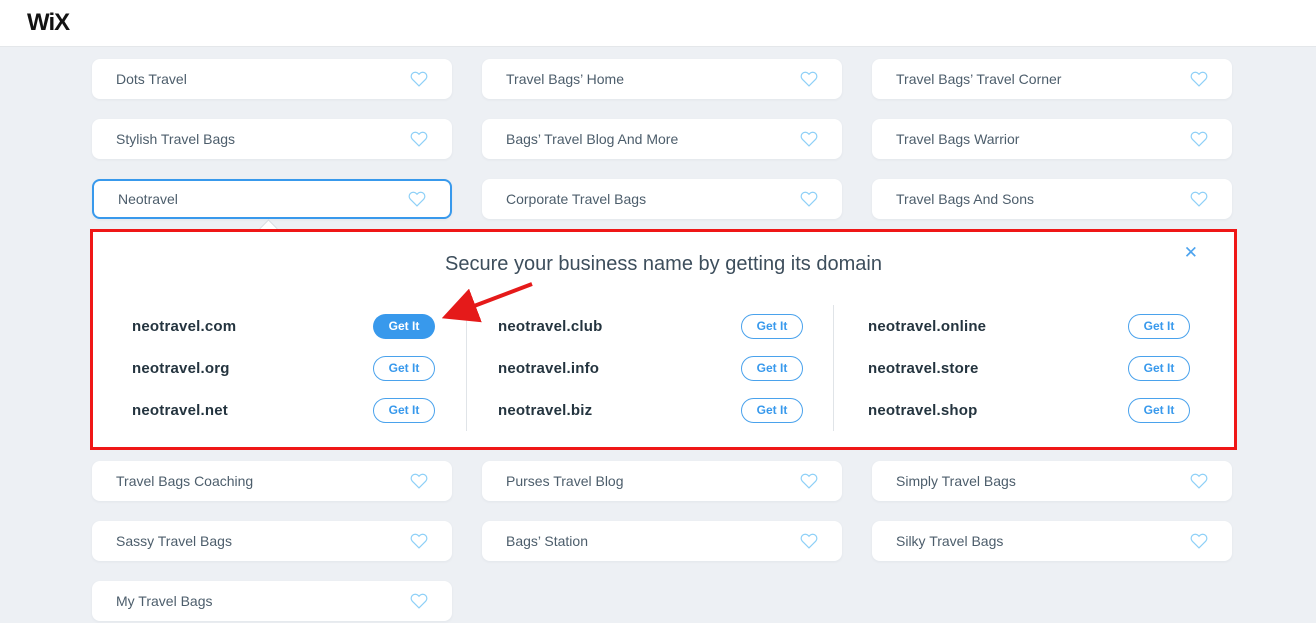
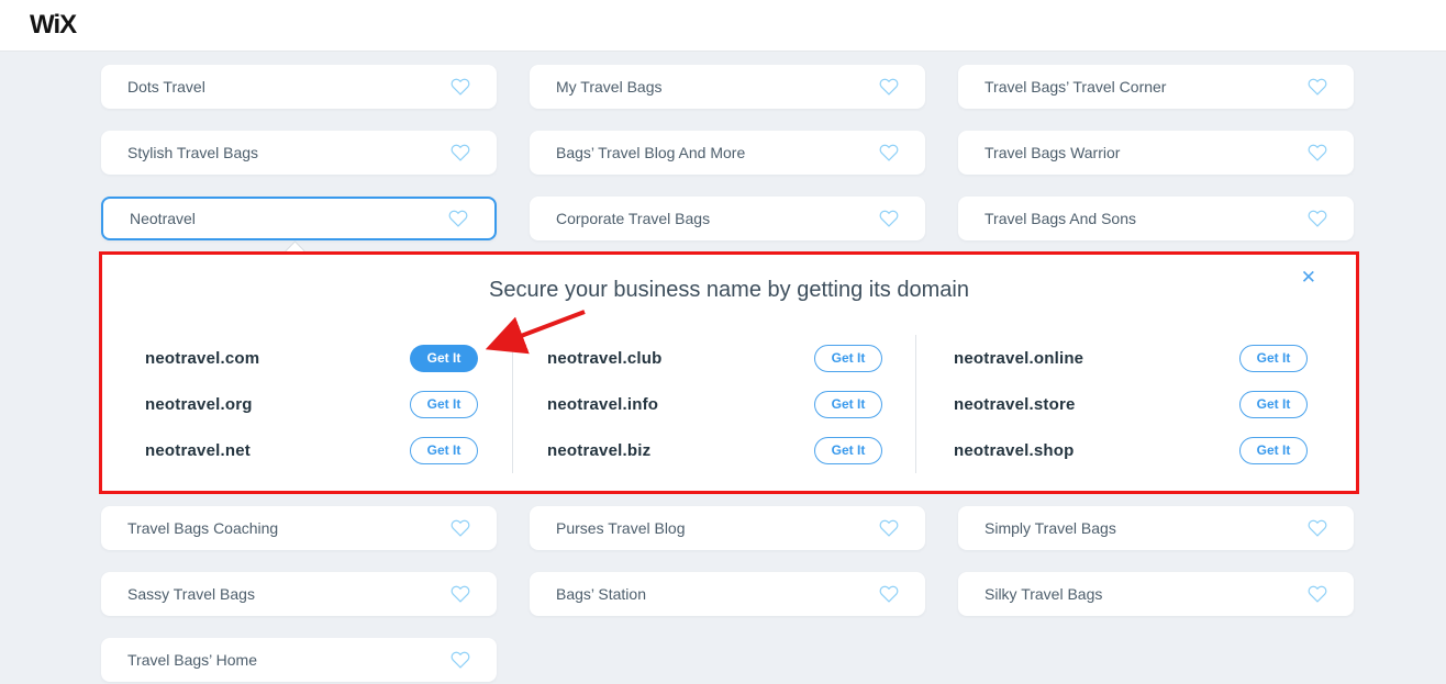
  WiX
  Dots Travel
- Travel Bags’ Home
+ My Travel Bags
  Travel Bags’ Travel Corner
  Stylish Travel Bags
  Bags’ Travel Blog And More
  Travel Bags Warrior
  Neotravel
  Corporate Travel Bags
  Travel Bags And Sons
  Secure your business name by getting its domain
  ✕
  neotravel.com
  Get It
  neotravel.org
  Get It
  neotravel.net
  Get It
  neotravel.club
  Get It
  neotravel.info
  Get It
  neotravel.biz
  Get It
  neotravel.online
  Get It
  neotravel.store
  Get It
  neotravel.shop
  Get It
  Travel Bags Coaching
  Purses Travel Blog
  Simply Travel Bags
  Sassy Travel Bags
  Bags’ Station
  Silky Travel Bags
- My Travel Bags
+ Travel Bags’ Home
